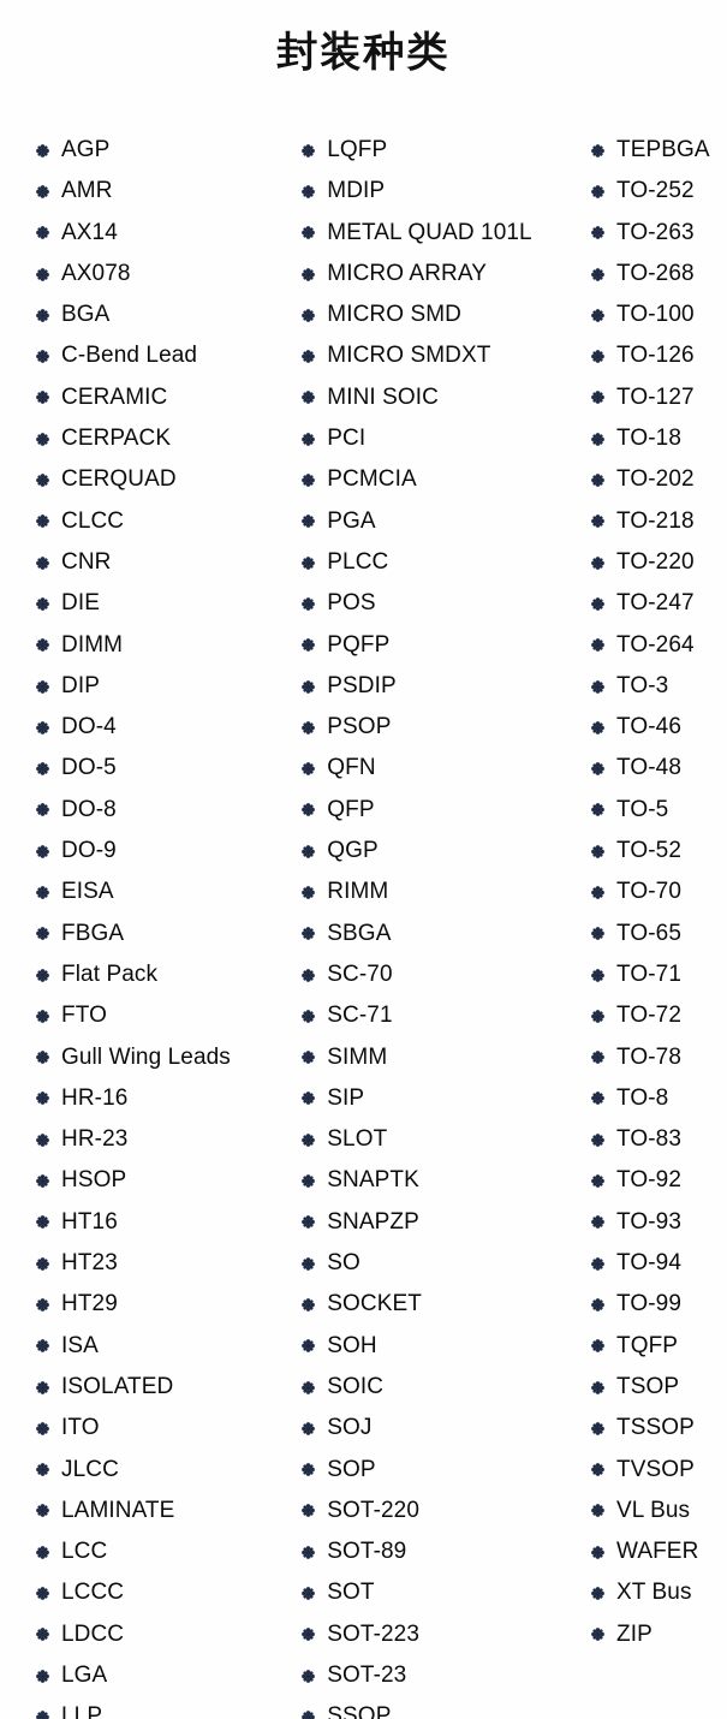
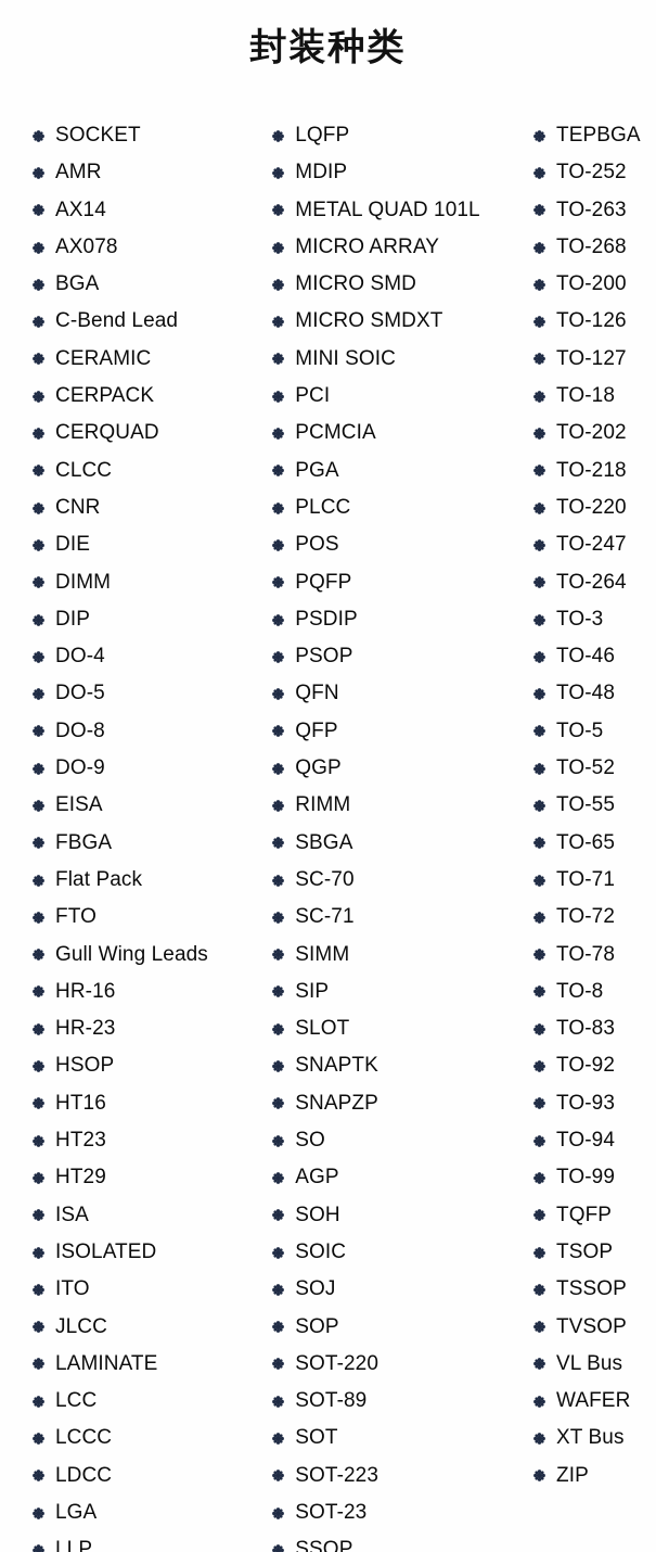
  封装种类
- AGP
+ SOCKET
  AMR
  AX14
  AX078
  BGA
  C-Bend Lead
  CERAMIC
  CERPACK
  CERQUAD
  CLCC
  CNR
  DIE
  DIMM
  DIP
  DO-4
  DO-5
  DO-8
  DO-9
  EISA
  FBGA
  Flat Pack
  FTO
  Gull Wing Leads
  HR-16
  HR-23
  HSOP
  HT16
  HT23
  HT29
  ISA
  ISOLATED
  ITO
  JLCC
  LAMINATE
  LCC
  LCCC
  LDCC
  LGA
  LLP
  LQFP
  MDIP
  METAL QUAD 101L
  MICRO ARRAY
  MICRO SMD
  MICRO SMDXT
  MINI SOIC
  PCI
  PCMCIA
  PGA
  PLCC
  POS
  PQFP
  PSDIP
  PSOP
  QFN
  QFP
  QGP
  RIMM
  SBGA
  SC-70
  SC-71
  SIMM
  SIP
  SLOT
  SNAPTK
  SNAPZP
  SO
- SOCKET
+ AGP
  SOH
  SOIC
  SOJ
  SOP
  SOT-220
  SOT-89
  SOT
  SOT-223
  SOT-23
  SSOP
  TEPBGA
  TO-252
  TO-263
  TO-268
- TO-100
+ TO-200
  TO-126
  TO-127
  TO-18
  TO-202
  TO-218
  TO-220
  TO-247
  TO-264
  TO-3
  TO-46
  TO-48
  TO-5
  TO-52
- TO-70
+ TO-55
  TO-65
  TO-71
  TO-72
  TO-78
  TO-8
  TO-83
  TO-92
  TO-93
  TO-94
  TO-99
  TQFP
  TSOP
  TSSOP
  TVSOP
  VL Bus
  WAFER
  XT Bus
  ZIP
